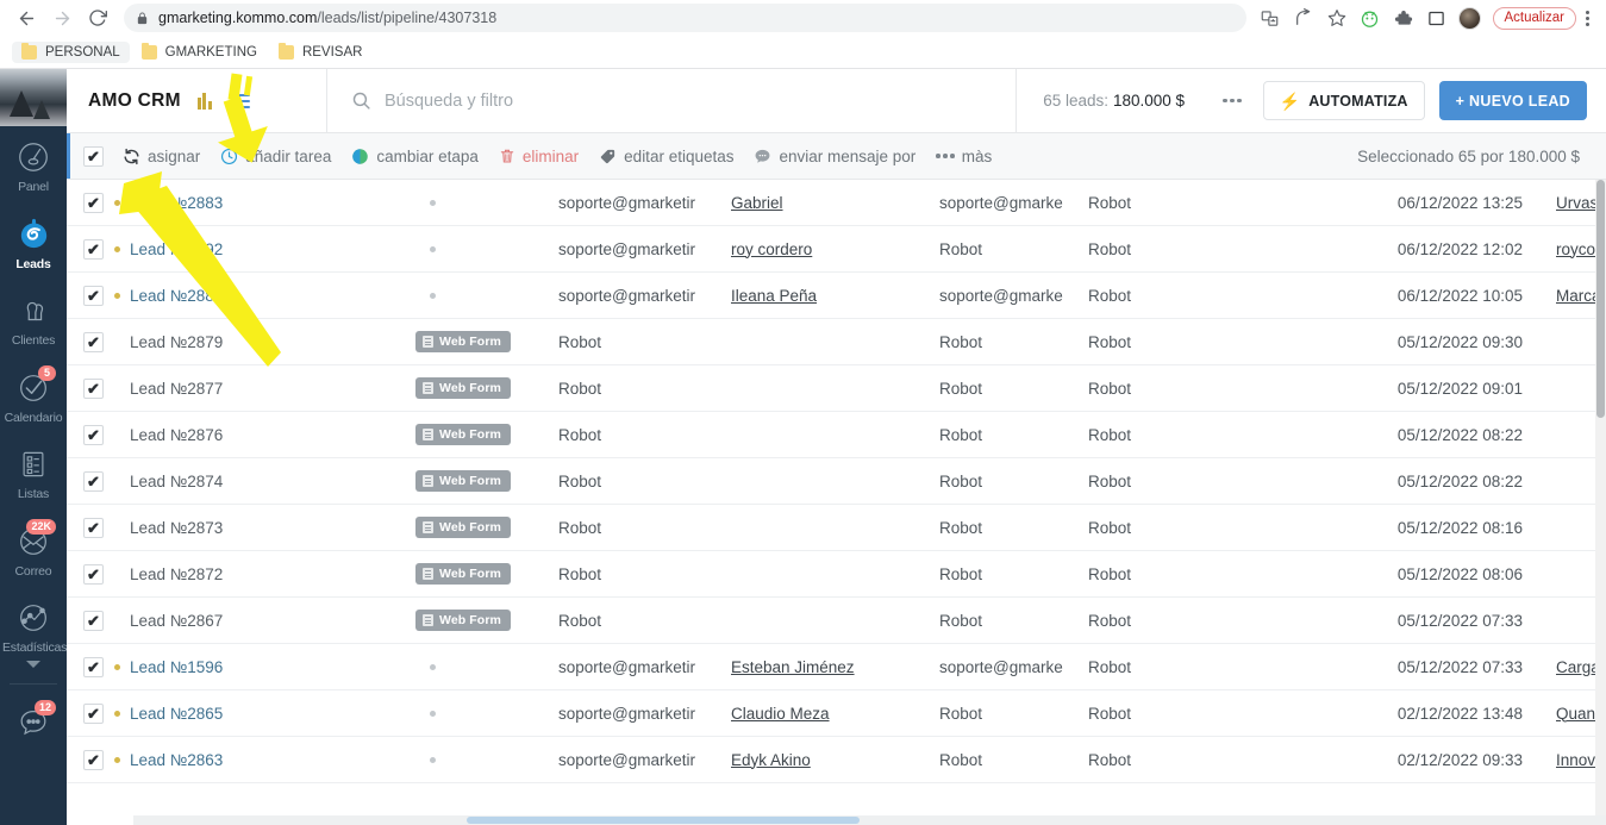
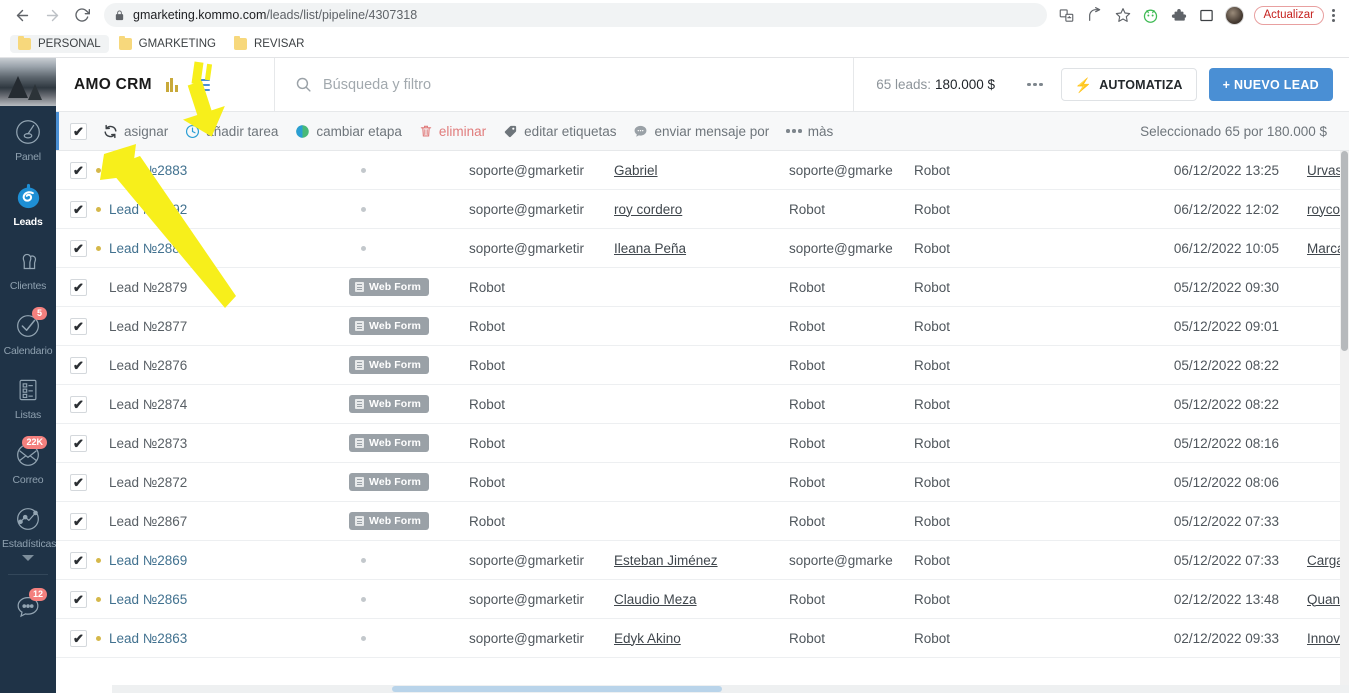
  gmarketing.kommo.com/leads/list/pipeline/4307318
  Actualizar
  PERSONAL
  GMARKETING
  REVISAR
  Panel
  Leads
  Clientes
  5
  Calendario
  Listas
  22K
  Correo
  Estadísticas
  12
  AMO CRM
  Búsqueda y filtro
  65 leads:
  180.000 $
  ⚡
  AUTOMATIZA
  + NUEVO LEAD
  ✔
  asignar
  ñadir tarea
  cambiar etapa
  eliminar
  editar etiquetas
  enviar mensaje por
  màs
  Seleccionado 65 por 180.000 $
  ✔
  soporte@gmarketir
  Gabriel
  soporte@gmarke
  Robot
  06/12/2022 13:25
  Urvas
  ✔
  soporte@gmarketir
  roy cordero
  Robot
  Robot
  06/12/2022 12:02
  royco
  ✔
  Lead №28
  soporte@gmarketir
  Ileana Peña
  soporte@gmarke
  Robot
  06/12/2022 10:05
  Marc
  ✔
  Lead №2879
  Web Form
  Robot
  Robot
  Robot
  05/12/2022 09:30
  ✔
  Lead №2877
  Web Form
  Robot
  Robot
  Robot
  05/12/2022 09:01
  ✔
  Lead №2876
  Web Form
  Robot
  Robot
  Robot
  05/12/2022 08:22
  ✔
  Lead №2874
  Web Form
  Robot
  Robot
  Robot
  05/12/2022 08:22
  ✔
  Lead №2873
  Web Form
  Robot
  Robot
  Robot
  05/12/2022 08:16
  ✔
  Lead №2872
  Web Form
  Robot
  Robot
  Robot
  05/12/2022 08:06
  ✔
  Lead №2867
  Web Form
  Robot
  Robot
  Robot
  05/12/2022 07:33
  ✔
- Lead №1596
+ Lead №2869
  soporte@gmarketir
  Esteban Jiménez
  soporte@gmarke
  Robot
  05/12/2022 07:33
  Carg
  ✔
  Lead №2865
  soporte@gmarketir
  Claudio Meza
  Robot
  Robot
  02/12/2022 13:48
  Quan
  ✔
  Lead №2863
  soporte@gmarketir
  Edyk Akino
  Robot
  Robot
  02/12/2022 09:33
  Innov
